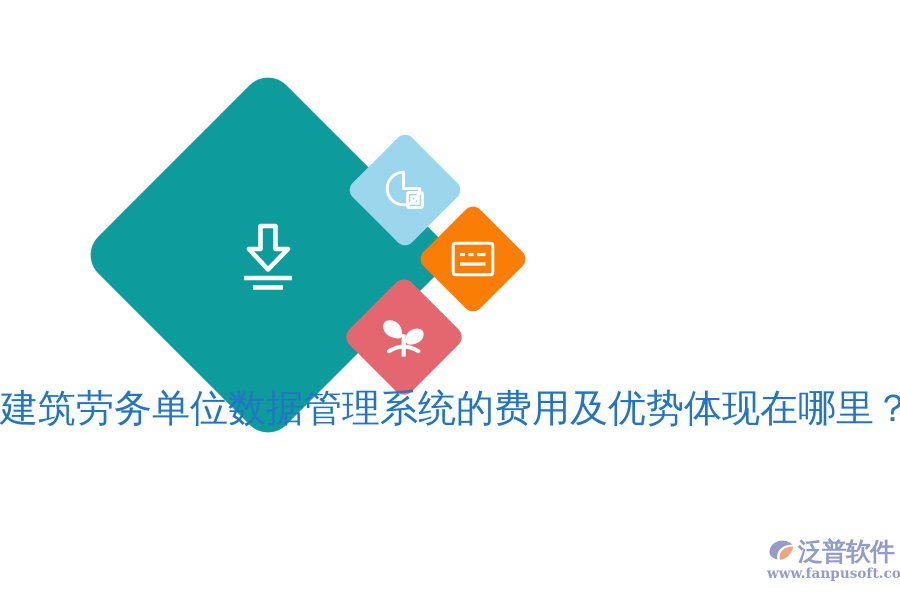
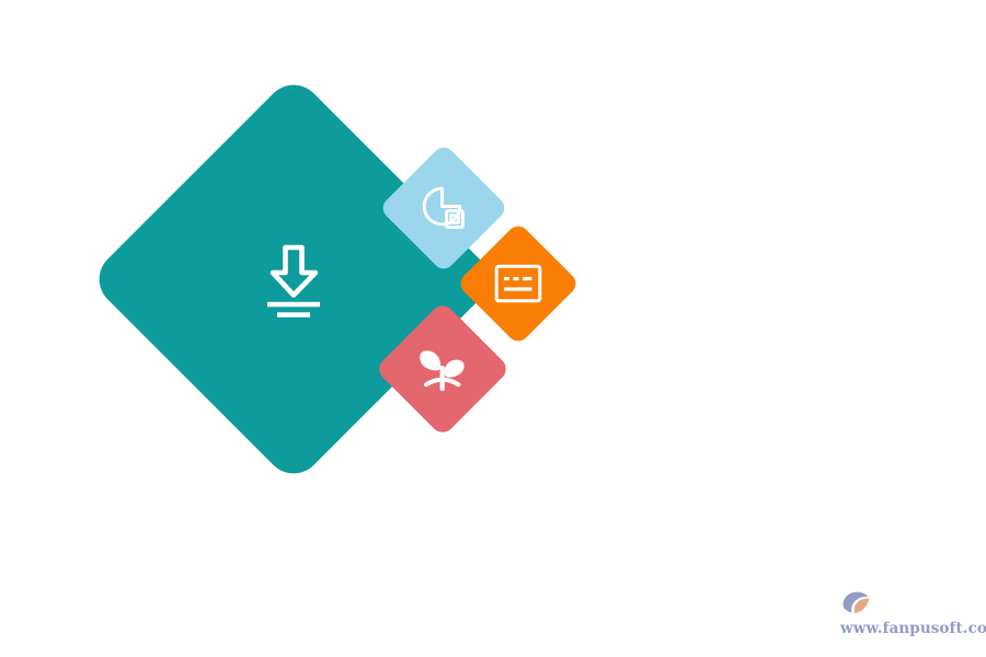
- 建筑劳务单位数据管理系统的费用及优势体现在哪里？
- 泛普软件
  www.fanpusoft.co
